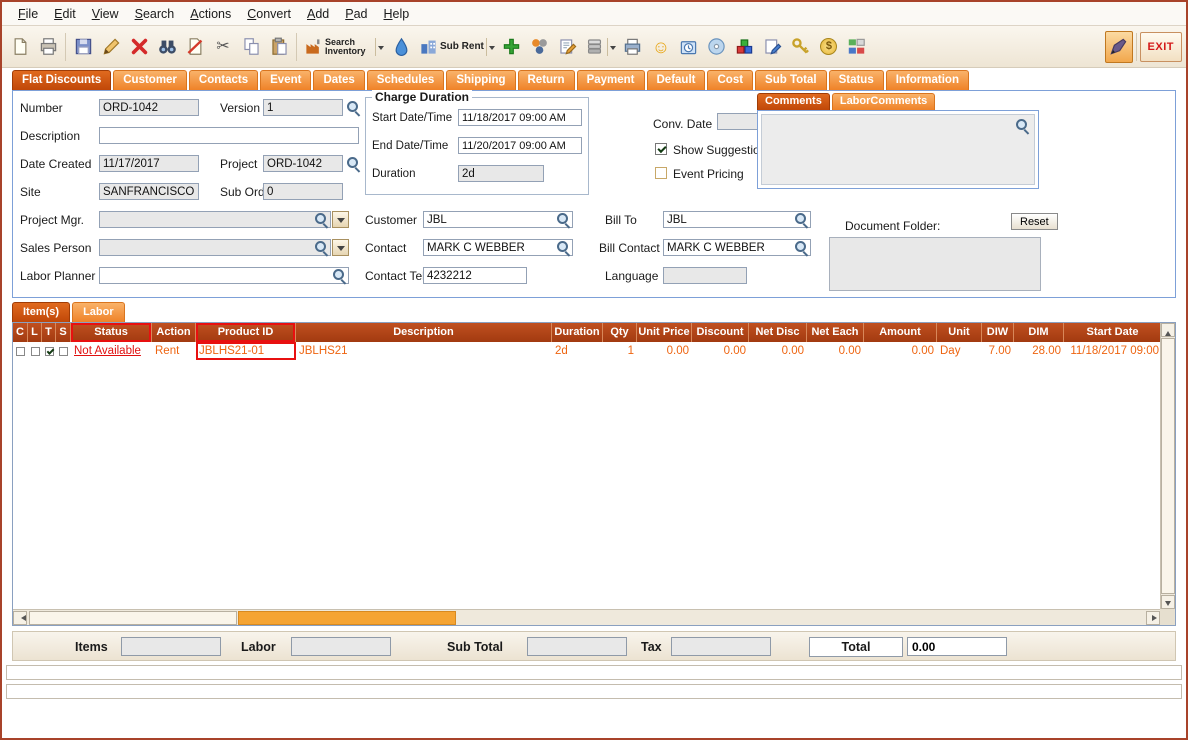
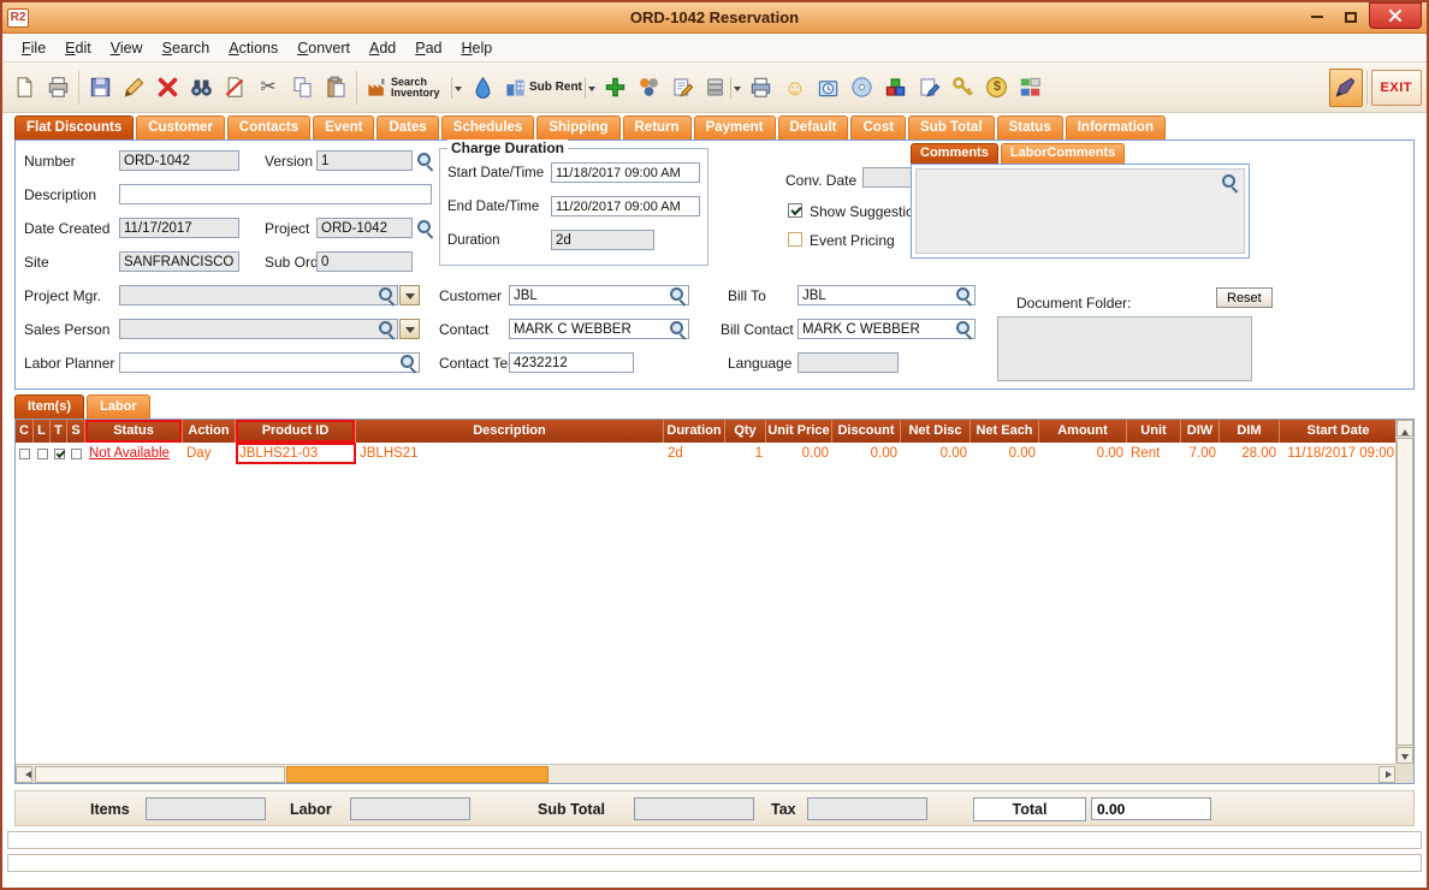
+ R2
+ ORD-1042 Reservation
  File
  Edit
  View
  Search
  Actions
  Convert
  Add
  Pad
  Help
  ✂
  Search Inventory
  Sub Rent
  ☺
  $
  EXIT
  Flat Discounts
  Customer
  Contacts
  Event
  Dates
  Schedules
  Shipping
  Return
  Payment
  Default
  Cost
  Sub Total
  Status
  Information
  Number
  ORD-1042
  Version
  1
  Description
  Date Created
  11/17/2017
  Project
  ORD-1042
  Site
  SANFRANCISCO
  0
  Project Mgr.
  Sales Person
  Labor Planner
  Charge Duration
  Start Date/Time
  11/18/2017 09:00 AM
  End Date/Time
  11/20/2017 09:00 AM
  Duration
  2d
  Conv. Date
  Show Suggesti
  Event Pricing
  Customer
  JBL
  Bill To
  JBL
  Contact
  MARK C WEBBER
  Bill Contact
  MARK C WEBBER
  Contact Te
  4232212
  Language
  Comments
  LaborComments
  Document Folder:
  Reset
  Item(s)
  Labor
  C
  L
  T
  S
  Status
  Action
  Product ID
  Description
  Duration
  Qty
  Unit Price
  Discount
  Net Disc
  Net Each
  Amount
  Unit
  DIW
  DIM
  Start Date
  Not Available
- Rent
+ Day
- JBLHS21-01
+ JBLHS21-03
  JBLHS21
  2d
  1
  0.00
  0.00
  0.00
  0.00
  0.00
- Day
+ Rent
  7.00
  28.00
  11/18/2017 09:00
  Items
  Labor
  Sub Total
  Tax
  Total
  0.00
